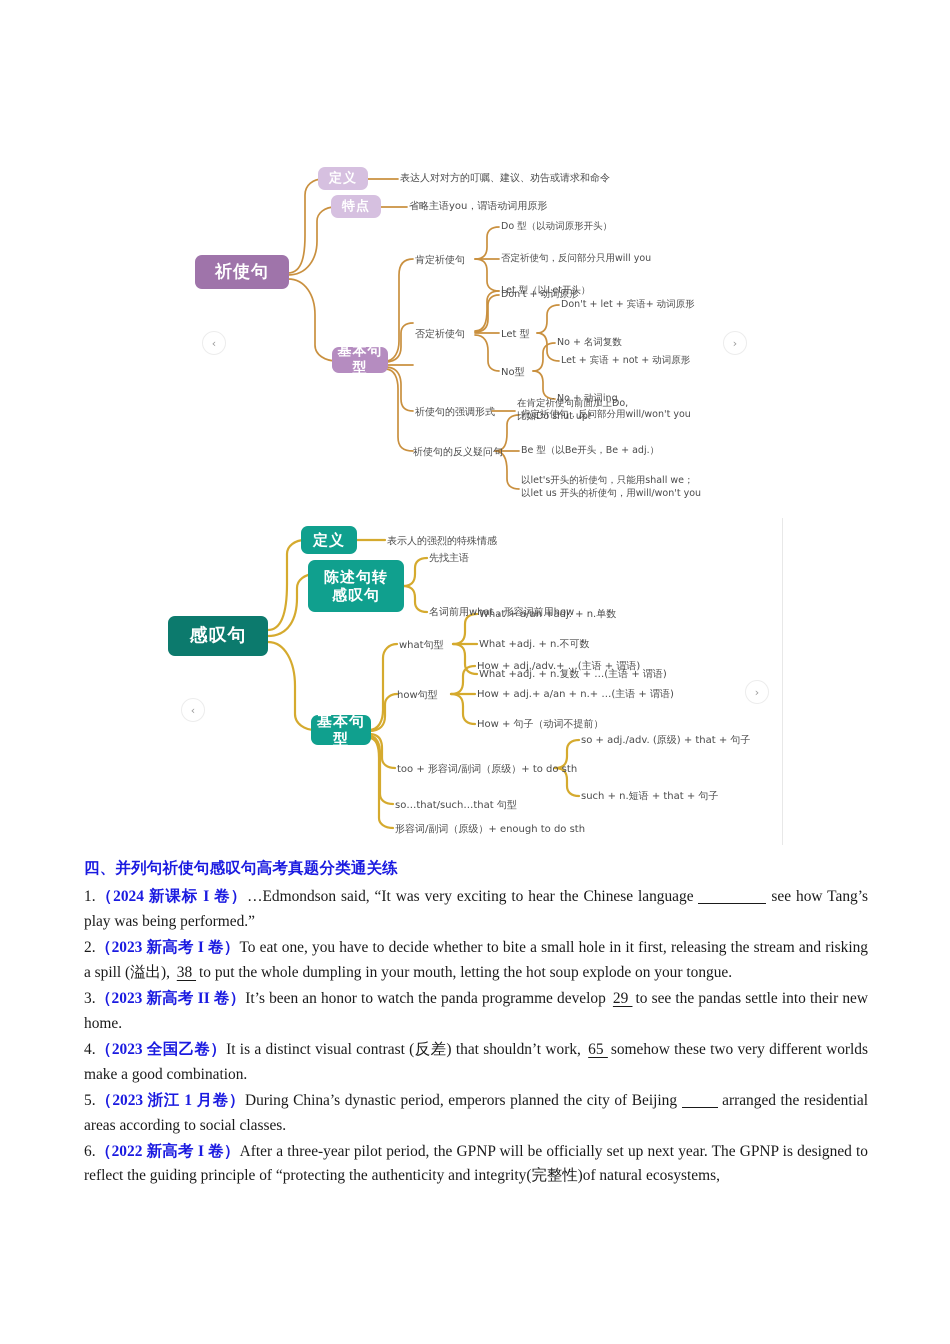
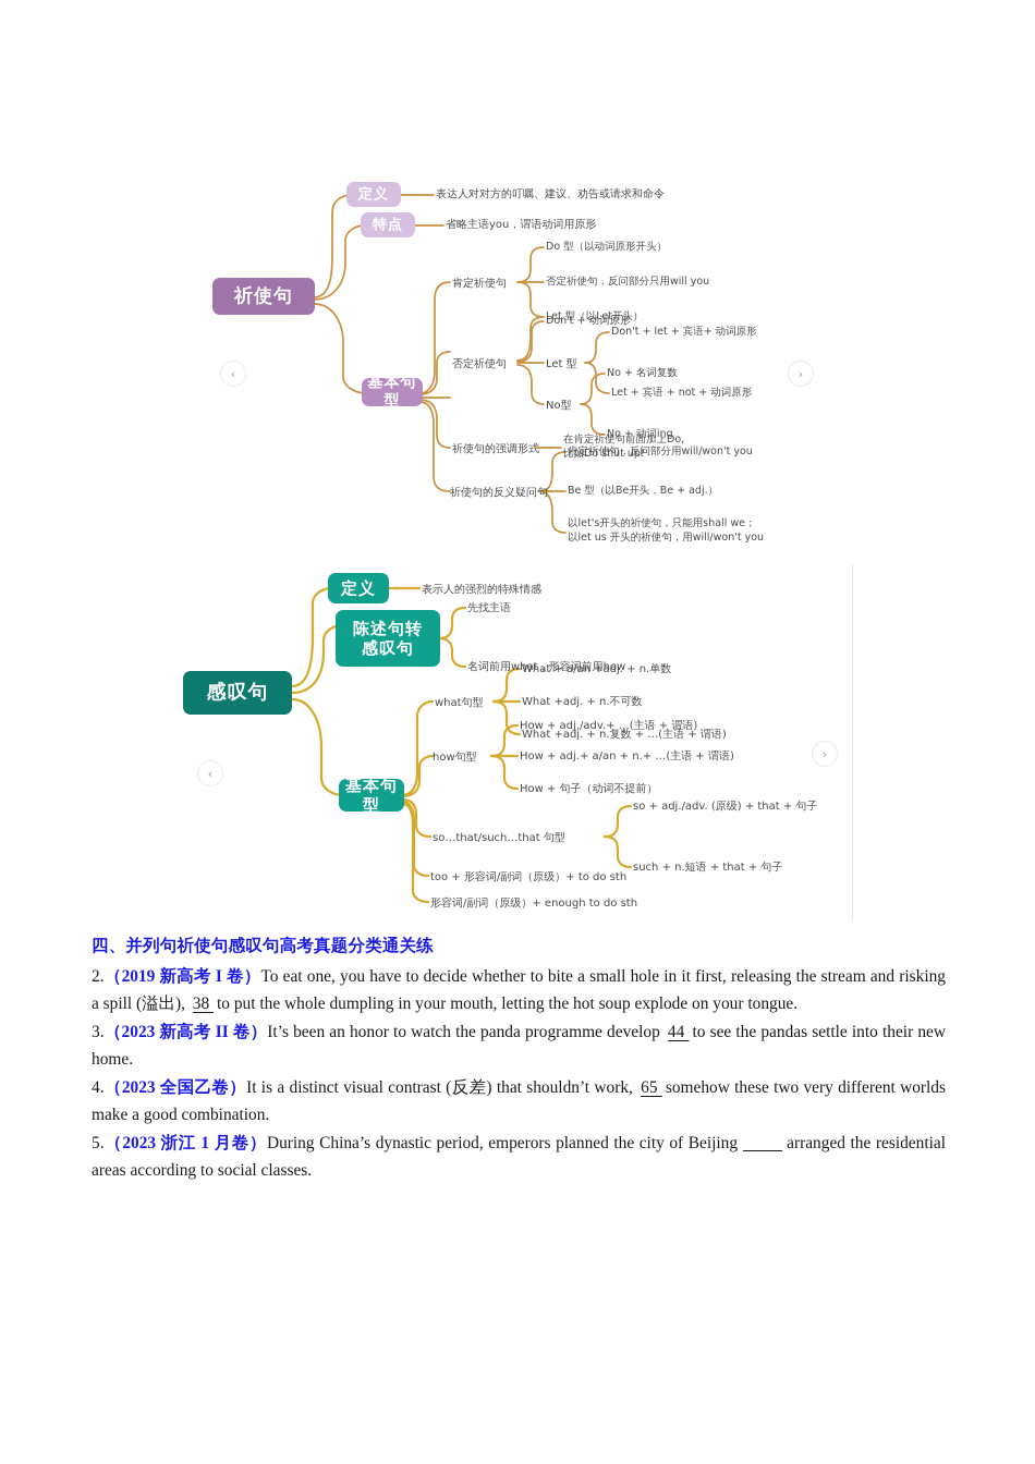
  祈使句
  定义
  表达人对对方的叮嘱、建议、劝告或请求和命令
  特点
  省略主语you，谓语动词用原形
  基本句型
  肯定祈使句
  Do 型（以动词原形开头）
  否定祈使句，反问部分只用will you
  Let 型（以Let开头）
  否定祈使句
  Don't + 动词原形
  Let 型
  Don't + let + 宾语+ 动词原形
  Let + 宾语 + not + 动词原形
  No型
  No + 名词复数
  No + 动词ing
  祈使句的强调形式
  在肯定祈使句前面加上Do,
  比如Do shut up!
  祈使句的反义疑问句
  肯定祈使句，反问部分用will/won't you
  Be 型（以Be开头，Be + adj.）
  以let's开头的祈使句，只能用shall we；
  以let us 开头的祈使句，用will/won't you
  ‹
  ›
  感叹句
  定义
  表示人的强烈的特殊情感
  陈述句转
  感叹句
  先找主语
  名词前用what，形容词前用how
  基本句型
  what句型
  What + a/an +adj. + n.单数
  What +adj. + n.不可数
  What +adj. + n.复数 + …(主语 + 谓语)
  how句型
  How + adj./adv.+ …(主语 + 谓语)
  How + adj.+ a/an + n.+ …(主语 + 谓语)
  How + 句子（动词不提前）
- too + 形容词/副词（原级）+ to do sth
+ so…that/such…that 句型
  so + adj./adv. (原级) + that + 句子
  such + n.短语 + that + 句子
- so…that/such…that 句型
+ too + 形容词/副词（原级）+ to do sth
  形容词/副词（原级）+ enough to do sth
  ‹
  ›
  四、并列句祈使句感叹句高考真题分类通关练
- 1.（2024 新课标 I 卷）…Edmondson said, “It was very exciting to hear the Chinese language see how Tang’s play was being performed.”
- 2.（2023 新高考 I 卷）To eat one, you have to decide whether to bite a small hole in it first, releasing the stream and risking a spill (溢出), 38 to put the whole dumpling in your mouth, letting the hot soup explode on your tongue.
+ 2.（2019 新高考 I 卷）To eat one, you have to decide whether to bite a small hole in it first, releasing the stream and risking a spill (溢出), 38 to put the whole dumpling in your mouth, letting the hot soup explode on your tongue.
- 3.（2023 新高考 II 卷）It’s been an honor to watch the panda programme develop 29 to see the pandas settle into their new home.
+ 3.（2023 新高考 II 卷）It’s been an honor to watch the panda programme develop 44 to see the pandas settle into their new home.
  4.（2023 全国乙卷）It is a distinct visual contrast (反差) that shouldn’t work, 65 somehow these two very different worlds make a good combination.
  5.（2023 浙江 1 月卷）During China’s dynastic period, emperors planned the city of Beijing arranged the residential areas according to social classes.
- 6.（2022 新高考 I 卷）After a three-year pilot period, the GPNP will be officially set up next year. The GPNP is designed to reflect the guiding principle of “protecting the authenticity and integrity(完整性)of natural ecosystems,
